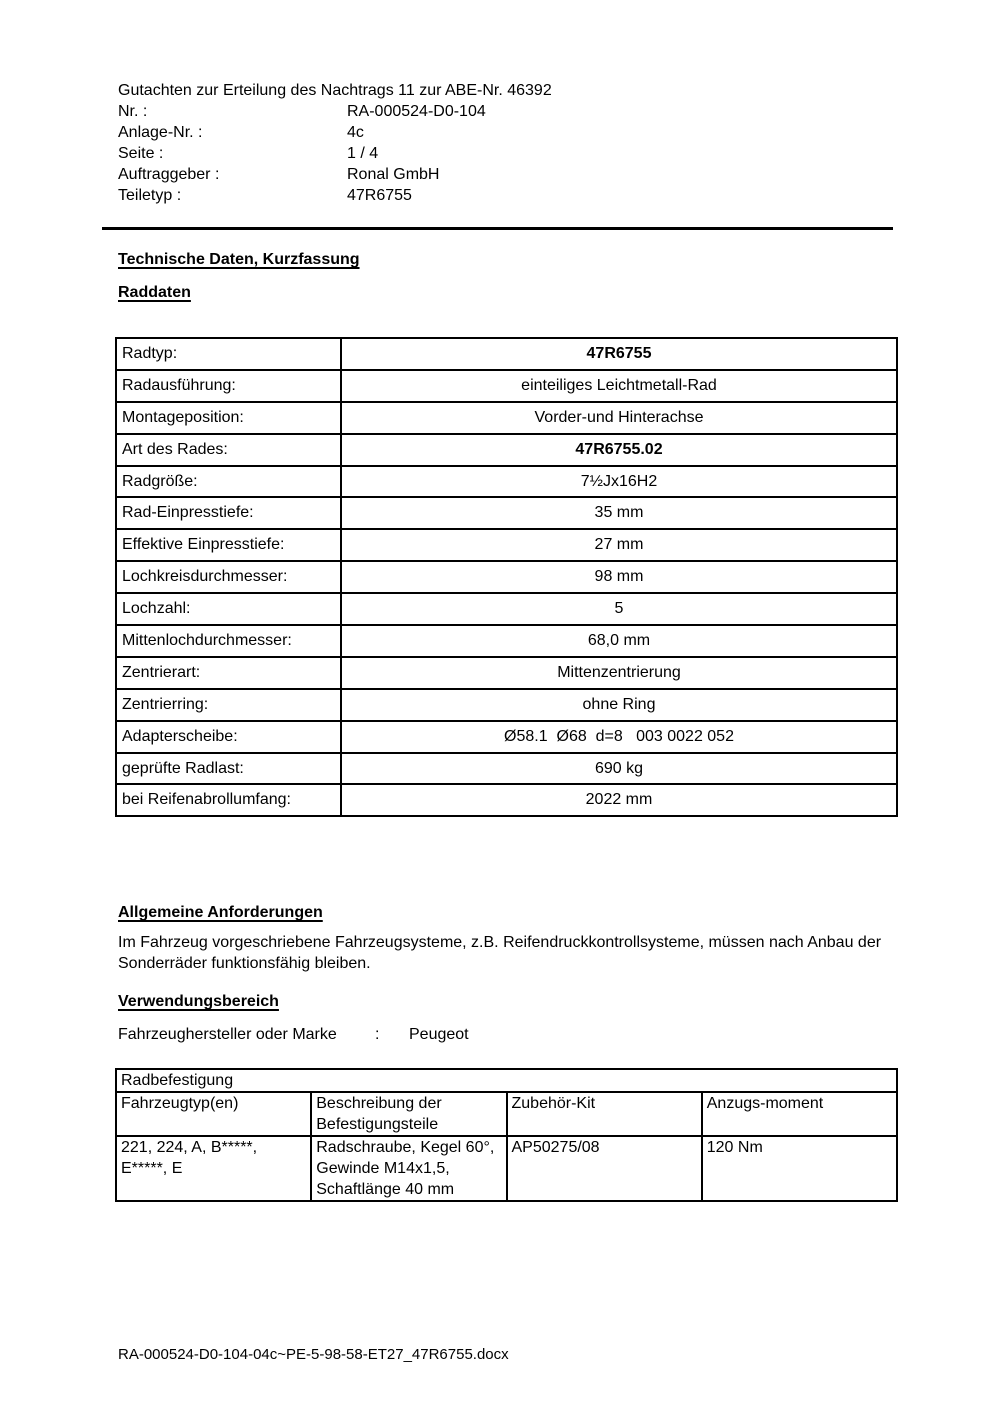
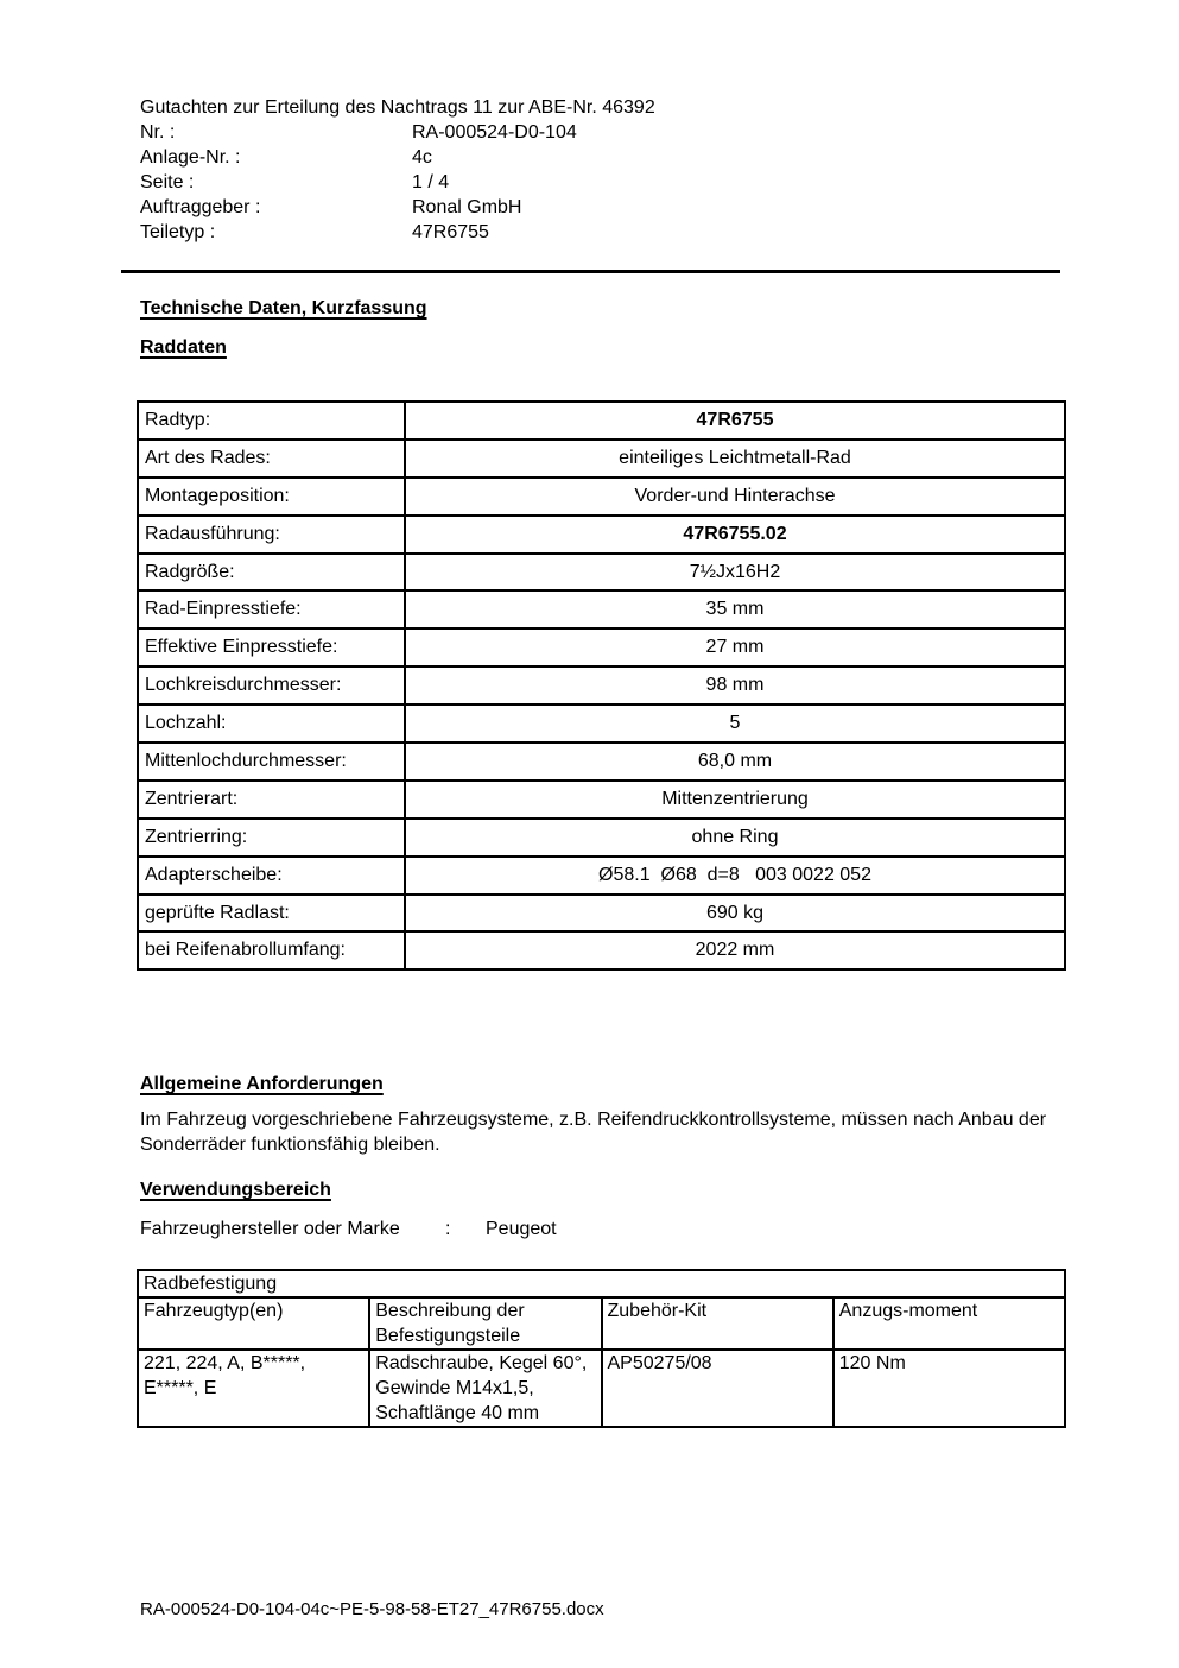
  Gutachten zur Erteilung des Nachtrags 11 zur ABE-Nr. 46392
  Nr. :
  RA-000524-D0-104
  Anlage-Nr. :
  4c
  Seite :
  1 / 4
  Auftraggeber :
  Ronal GmbH
  Teiletyp :
  47R6755
  Technische Daten, Kurzfassung
  Raddaten
  Radtyp:	47R6755
- Radausführung:	einteiliges Leichtmetall-Rad
+ Art des Rades:	einteiliges Leichtmetall-Rad
  Montageposition:	Vorder-und Hinterachse
- Art des Rades:	47R6755.02
+ Radausführung:	47R6755.02
  Radgröße:	7½Jx16H2
  Rad-Einpresstiefe:	35 mm
  Effektive Einpresstiefe:	27 mm
  Lochkreisdurchmesser:	98 mm
  Lochzahl:	5
  Mittenlochdurchmesser:	68,0 mm
  Zentrierart:	Mittenzentrierung
  Zentrierring:	ohne Ring
  Adapterscheibe:	Ø58.1 Ø68 d=8 003 0022 052
  geprüfte Radlast:	690 kg
  bei Reifenabrollumfang:	2022 mm
  Allgemeine Anforderungen
  Im Fahrzeug vorgeschriebene Fahrzeugsysteme, z.B. Reifendruckkontrollsysteme, müssen nach Anbau der Sonderräder funktionsfähig bleiben.
  Verwendungsbereich
  Fahrzeughersteller oder Marke
  :
  Peugeot
  Radbefestigung
  Fahrzeugtyp(en)	Beschreibung der Befestigungsteile	Zubehör-Kit	Anzugs-moment
  221, 224, A, B*****, E*****, E	Radschraube, Kegel 60°, Gewinde M14x1,5, Schaftlänge 40 mm	AP50275/08	120 Nm
  RA-000524-D0-104-04c~PE-5-98-58-ET27_47R6755.docx
